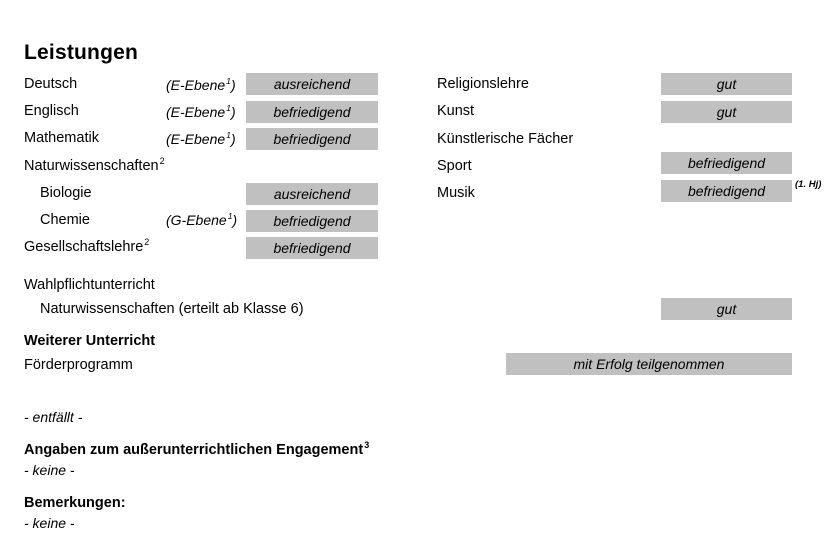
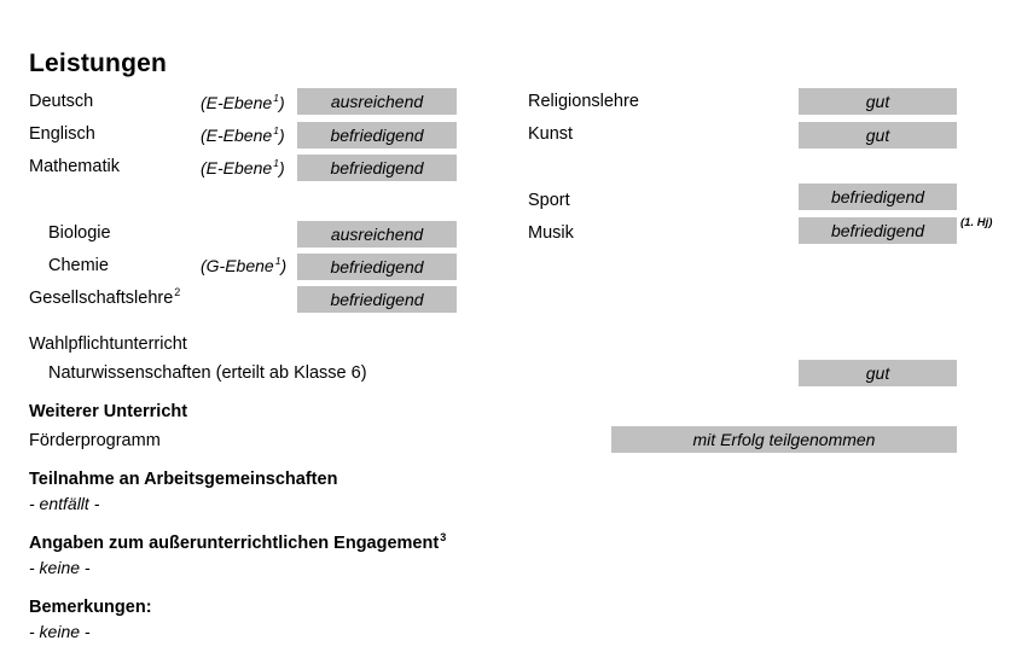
  Leistungen
  Deutsch
  (E-Ebene1)
  ausreichend
  Englisch
  (E-Ebene1)
  befriedigend
  Mathematik
  (E-Ebene1)
  befriedigend
- Naturwissenschaften2
  Biologie
  ausreichend
  Chemie
  (G-Ebene1)
  befriedigend
  Gesellschaftslehre2
  befriedigend
  Religionslehre
  gut
  Kunst
  gut
- Künstlerische Fächer
  Sport
  befriedigend
  Musik
  befriedigend
  (1. Hj)
  Wahlpflichtunterricht
  Naturwissenschaften (erteilt ab Klasse 6)
  gut
  Weiterer Unterricht
  Förderprogramm
  mit Erfolg teilgenommen
+ Teilnahme an Arbeitsgemeinschaften
  - entfällt -
  Angaben zum außerunterrichtlichen Engagement3
  - keine -
  Bemerkungen:
  - keine -
